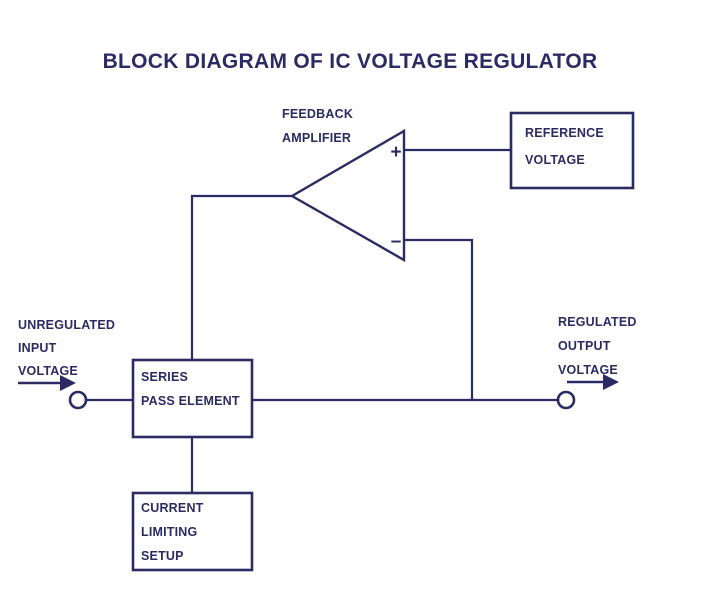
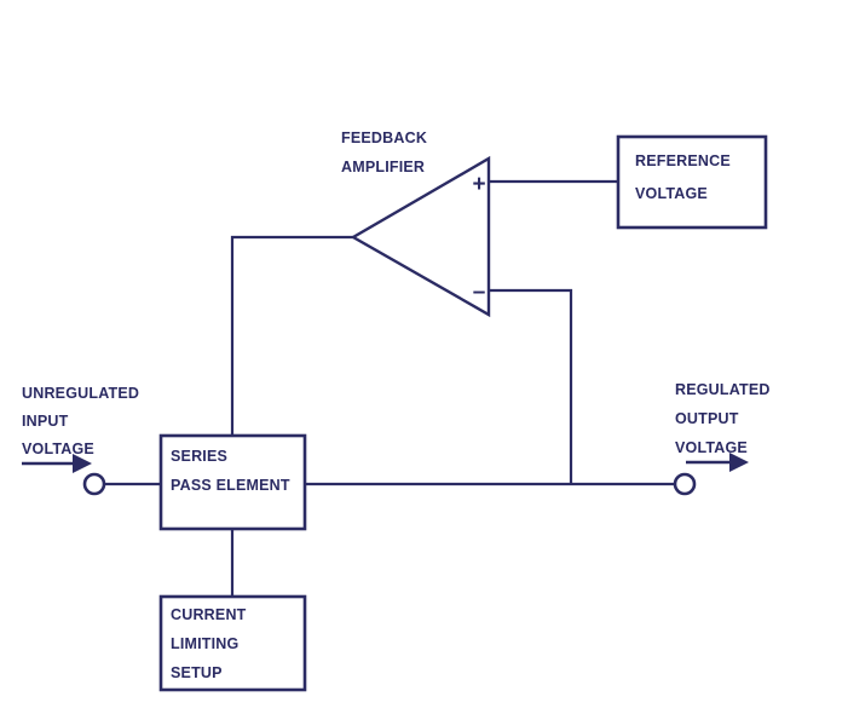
- BLOCK DIAGRAM OF IC VOLTAGE REGULATOR
  FEEDBACK
  AMPLIFIER
  +
  –
  REFERENCE
  VOLTAGE
  SERIES
  PASS ELEMENT
  CURRENT
  LIMITING
  SETUP
  UNREGULATED
  INPUT
  VOLTAGE
  REGULATED
  OUTPUT
  VOLTAGE
